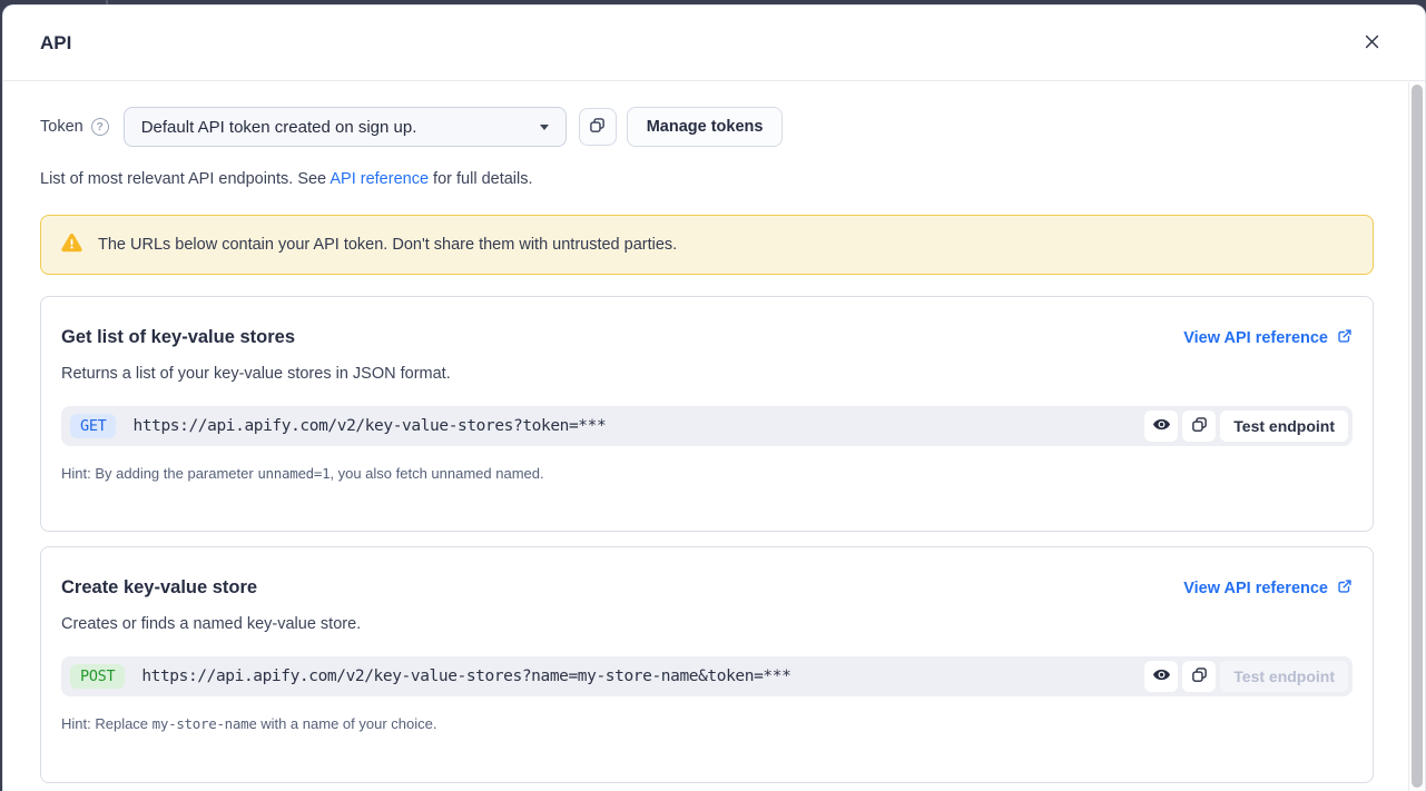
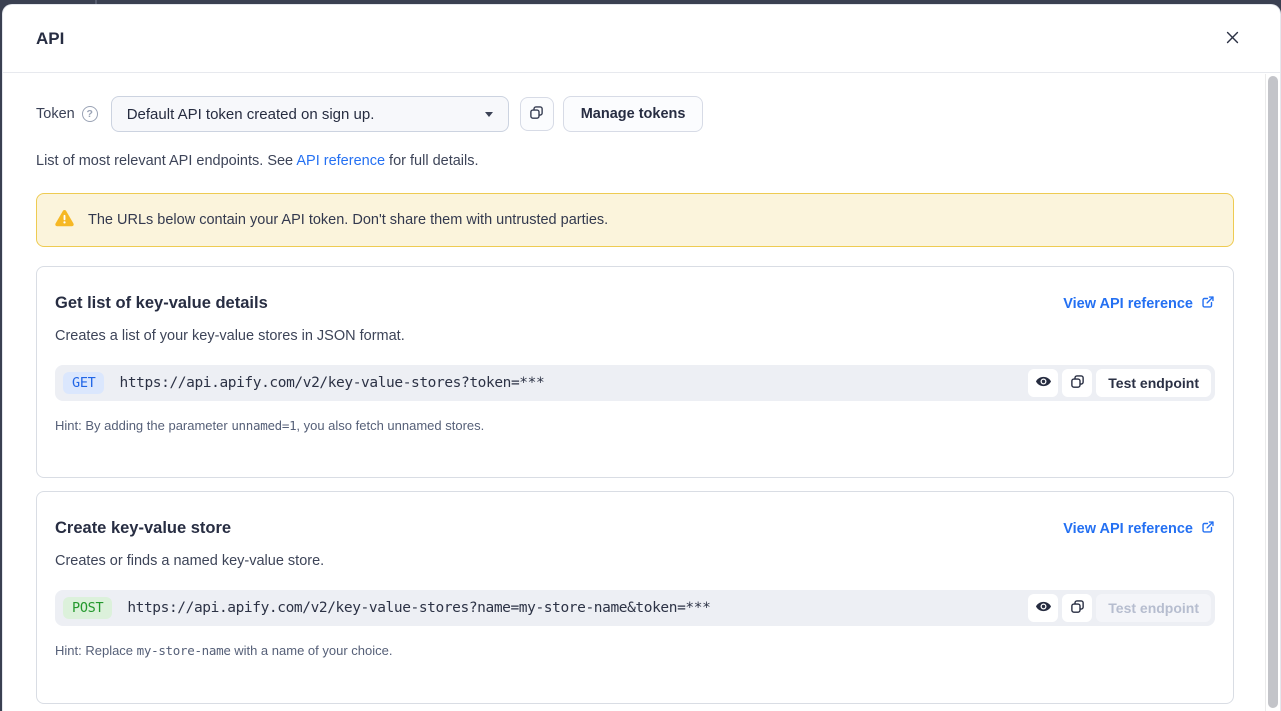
  API
  Token
  ?
  Default API token created on sign up.
  Manage tokens
  List of most relevant API endpoints. See API reference for full details.
  The URLs below contain your API token. Don't share them with untrusted parties.
- Get list of key-value stores
+ Get list of key-value details
  View API reference
- Returns a list of your key-value stores in JSON format.
+ Creates a list of your key-value stores in JSON format.
  GET
  https://api.apify.com/v2/key-value-stores?token=***
  Test endpoint
- Hint: By adding the parameter unnamed=1, you also fetch unnamed named.
+ Hint: By adding the parameter unnamed=1, you also fetch unnamed stores.
  Create key-value store
  View API reference
  Creates or finds a named key-value store.
  POST
  https://api.apify.com/v2/key-value-stores?name=my-store-name&token=***
  Test endpoint
  Hint: Replace my-store-name with a name of your choice.
